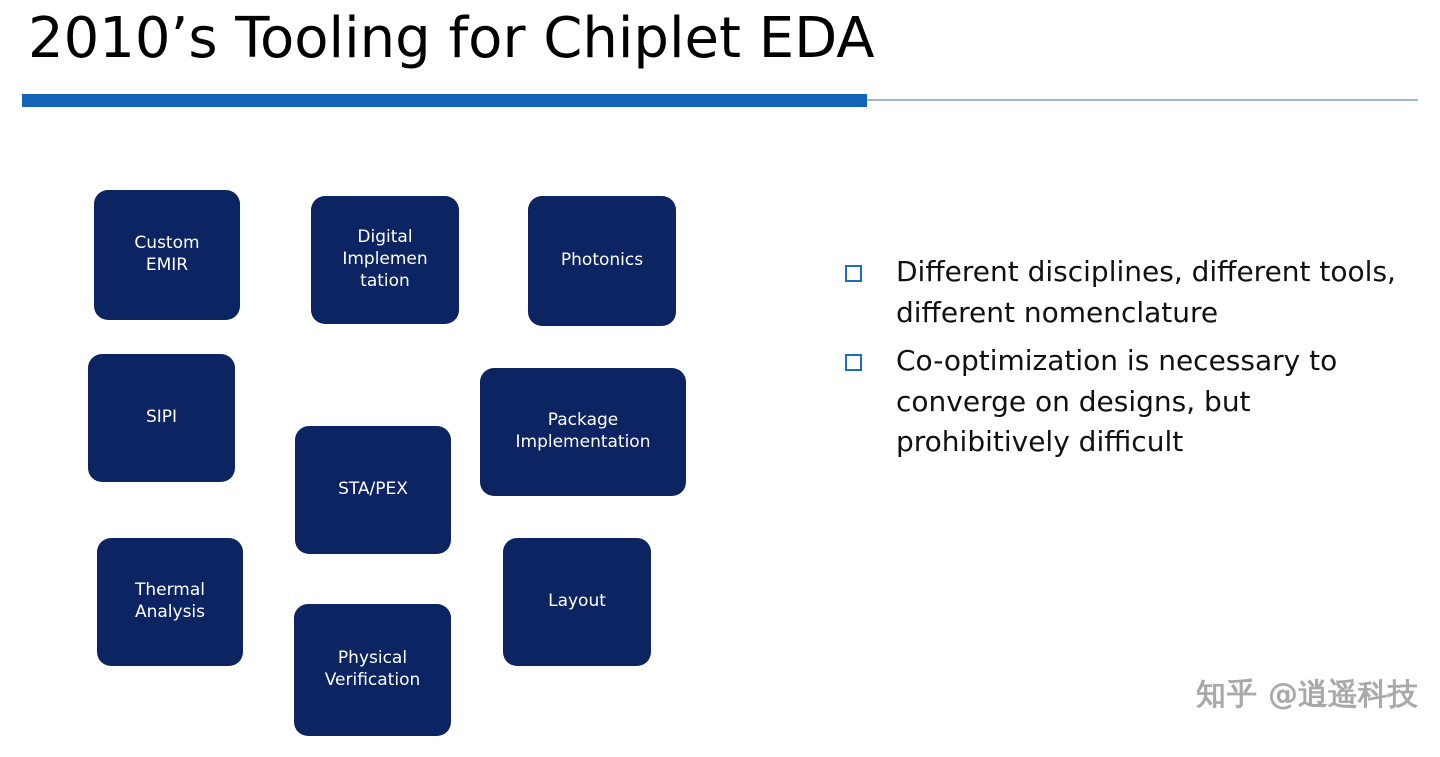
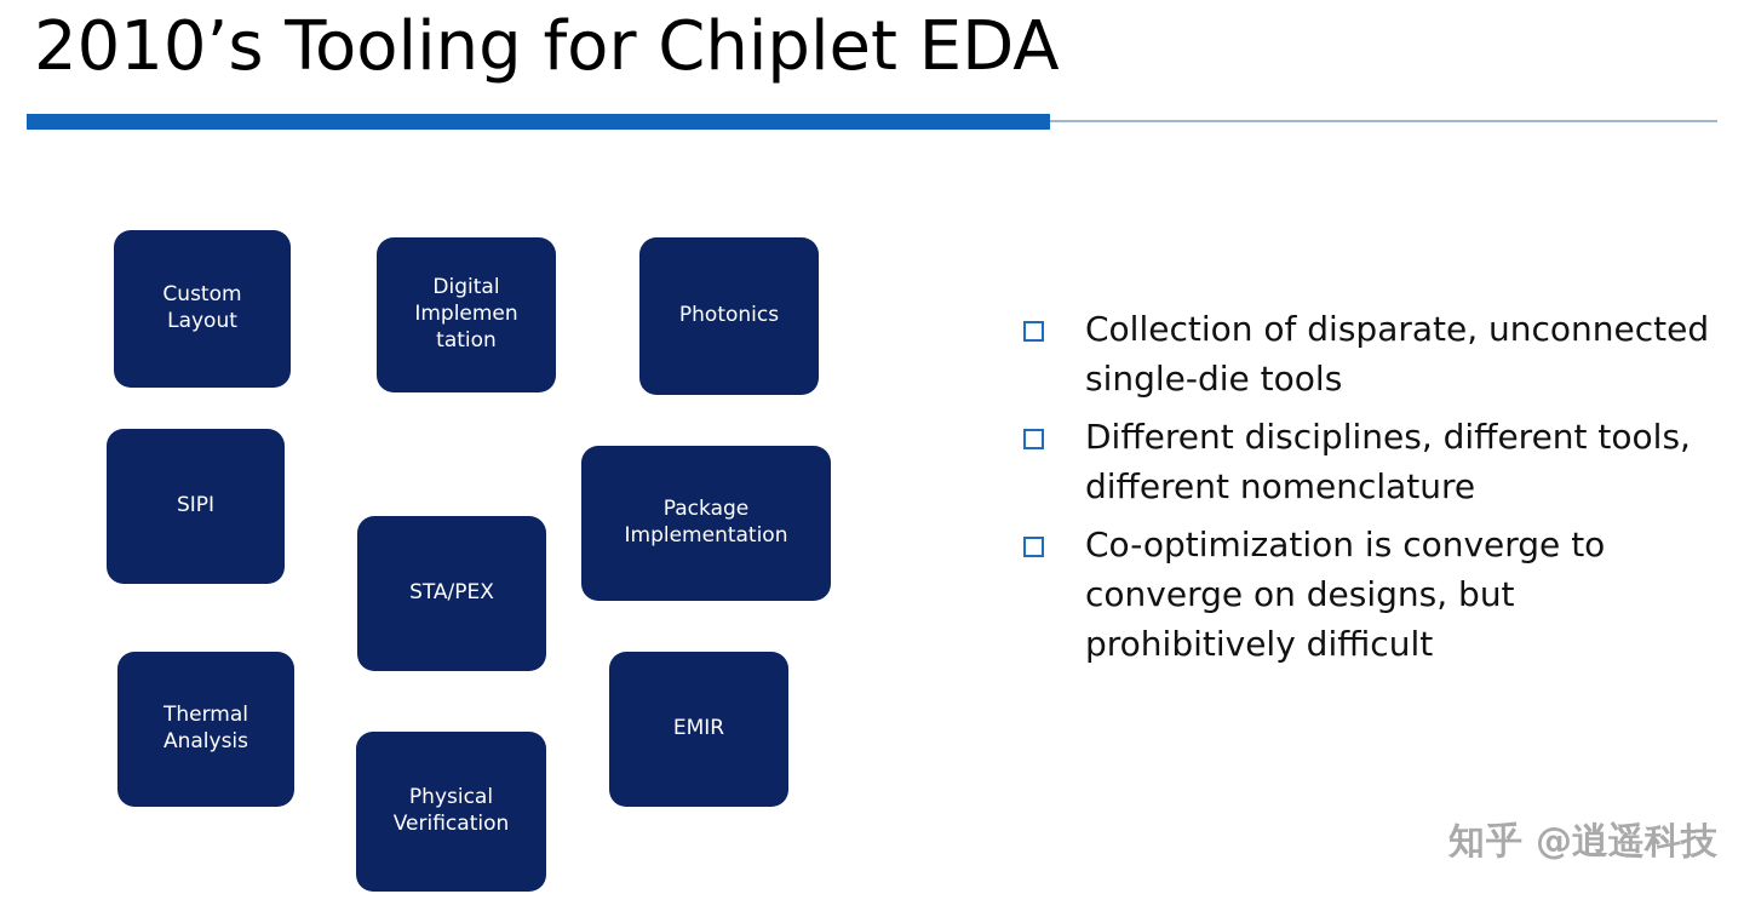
  2010’s Tooling for Chiplet EDA
+ Collection of disparate, unconnected single-die tools
  Different disciplines, different tools, different nomenclature
- Co-optimization is necessary to converge on designs, but prohibitively difficult
+ Co-optimization is converge to converge on designs, but prohibitively difficult
  知乎
  @逍遥科技
  Custom
- EMIR
+ Layout
  Digital
  Implemen
  tation
  Photonics
  SIPI
  Package
  Implementation
  STA/PEX
  Thermal
  Analysis
- Layout
+ EMIR
  Physical
  Verification
